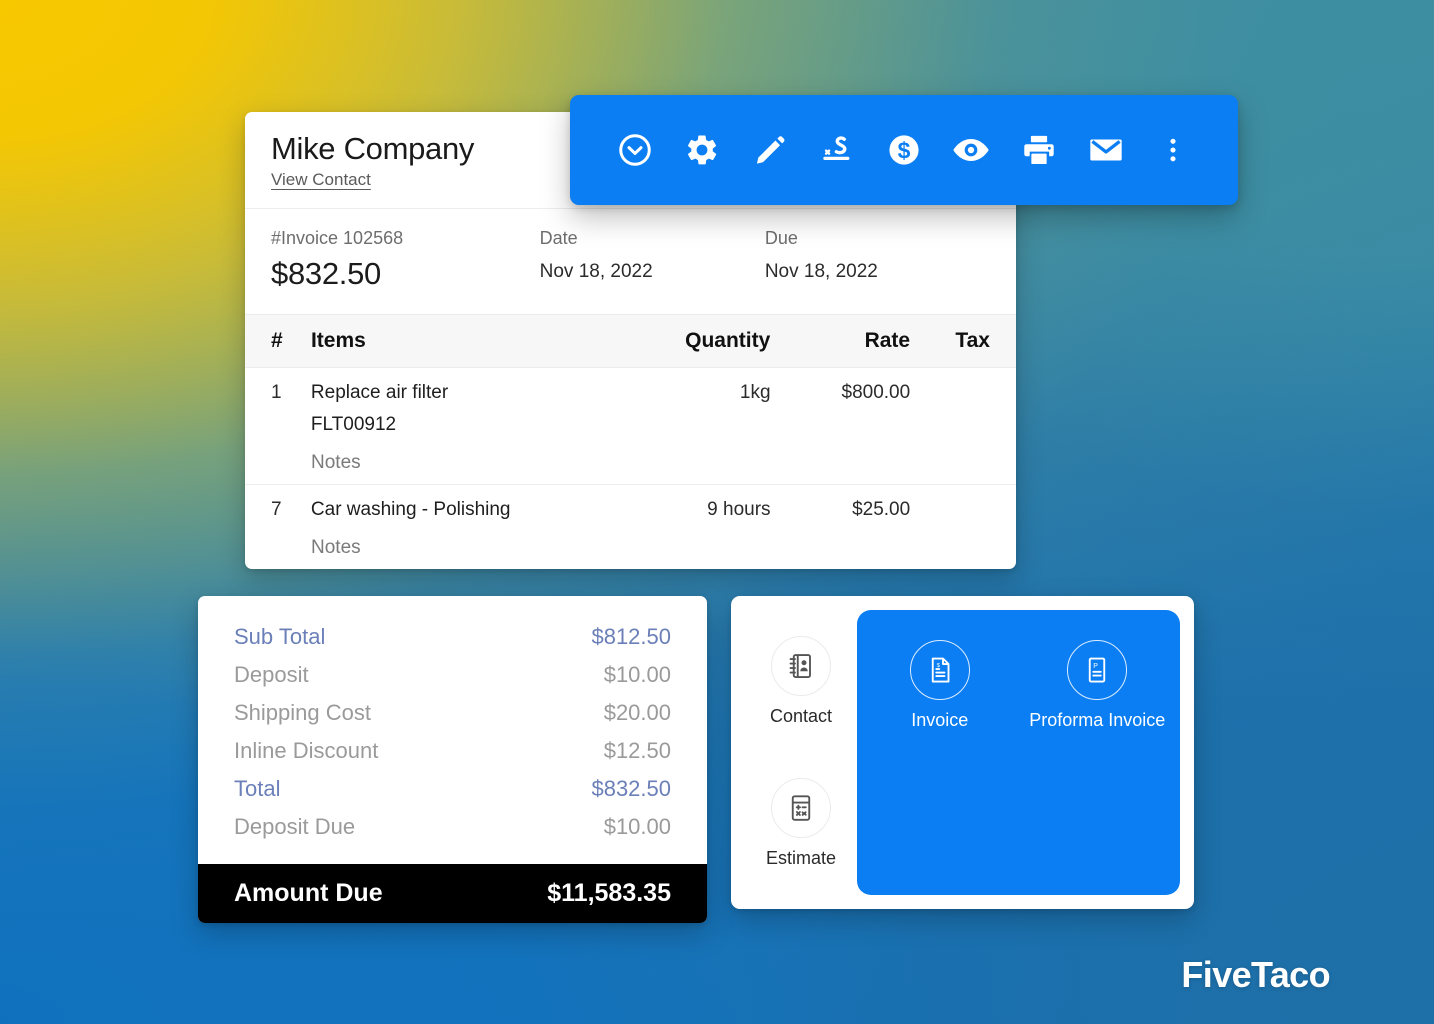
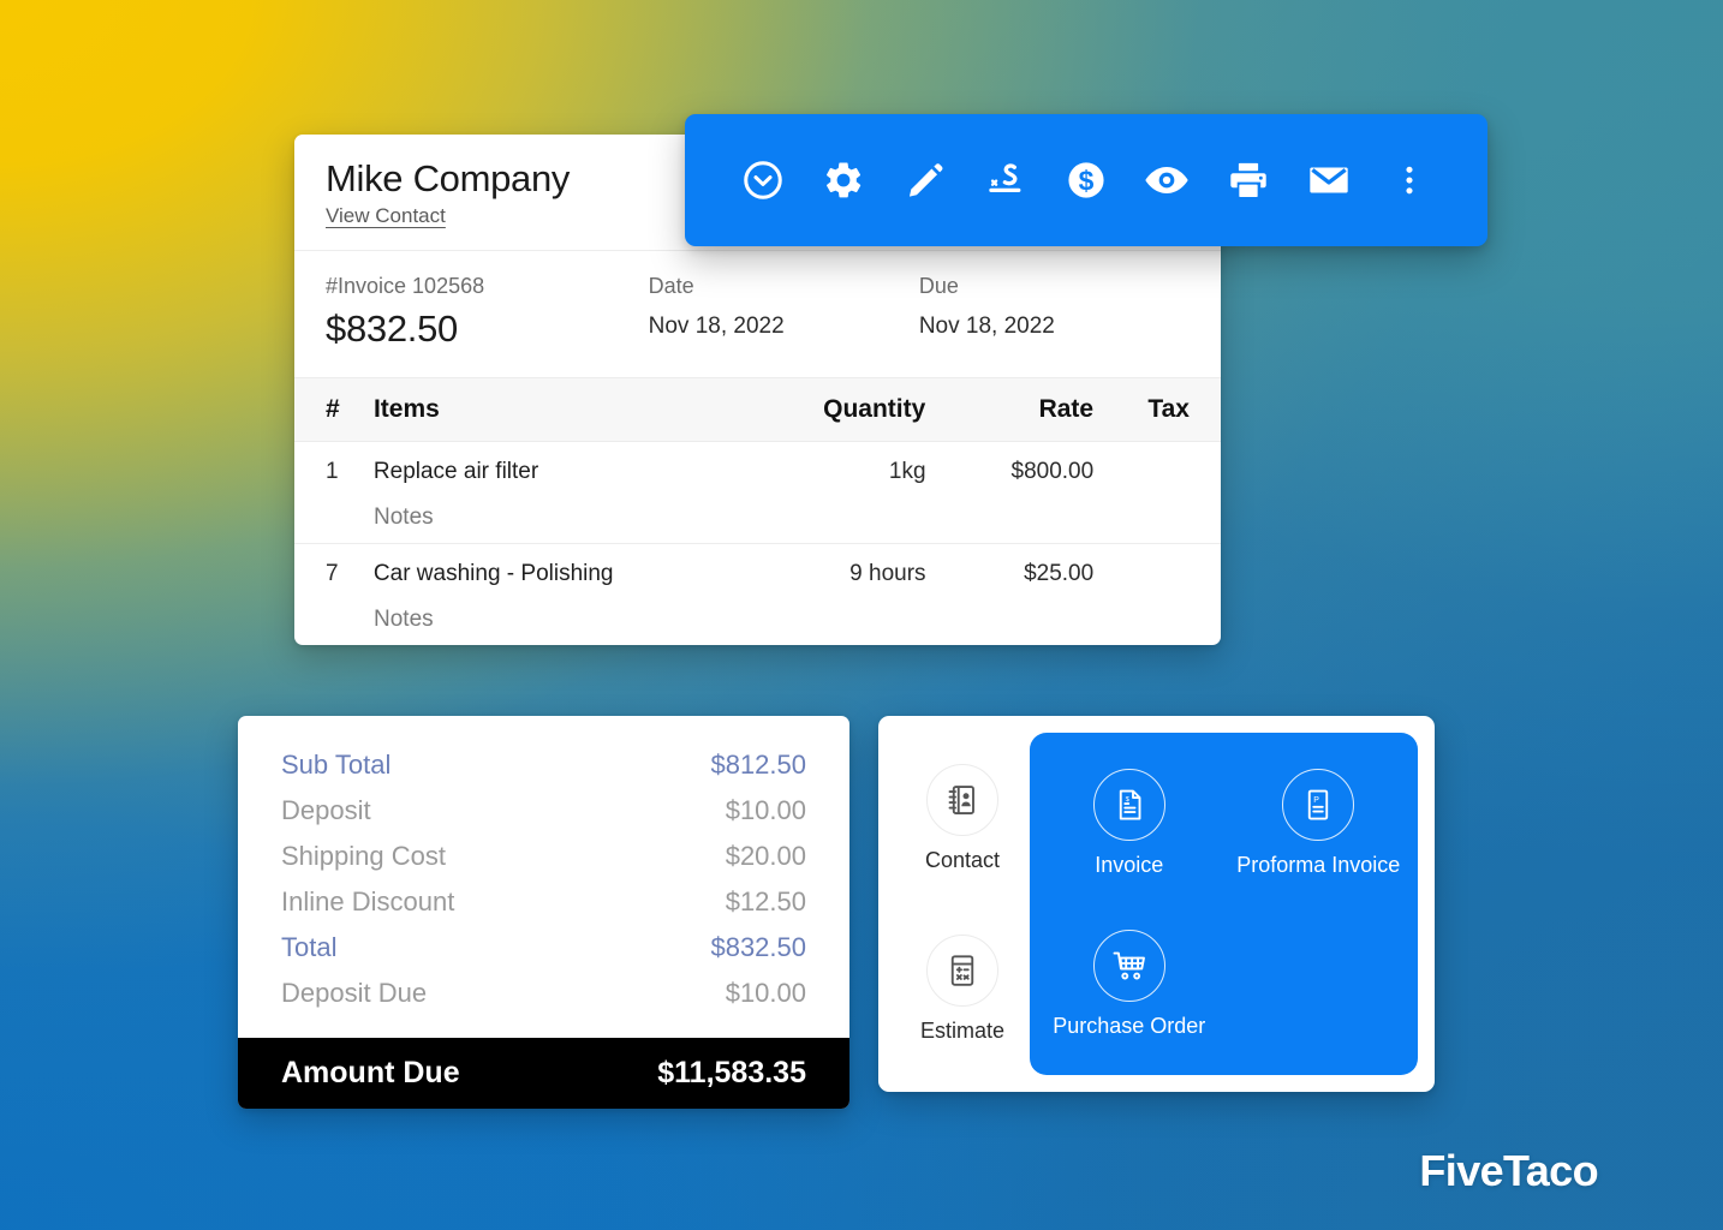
  Mike Company
  View Contact
  #Invoice 102568
  $832.50
  Date
  Nov 18, 2022
  Due
  Nov 18, 2022
  #
  Items
  Quantity
  Rate
  Tax
  1
  Replace air filter
- FLT00912
  1kg
  $800.00
  Notes
  7
  Car washing - Polishing
  9 hours
  $25.00
  Notes
  $
  Sub Total
  $812.50
  Deposit
  $10.00
  Shipping Cost
  $20.00
  Inline Discount
  $12.50
  Total
  $832.50
  Deposit Due
  $10.00
  Amount Due
  $11,583.35
  Contact
  Estimate
  Invoice
  Proforma Invoice
+ Purchase Order
  FiveTaco
